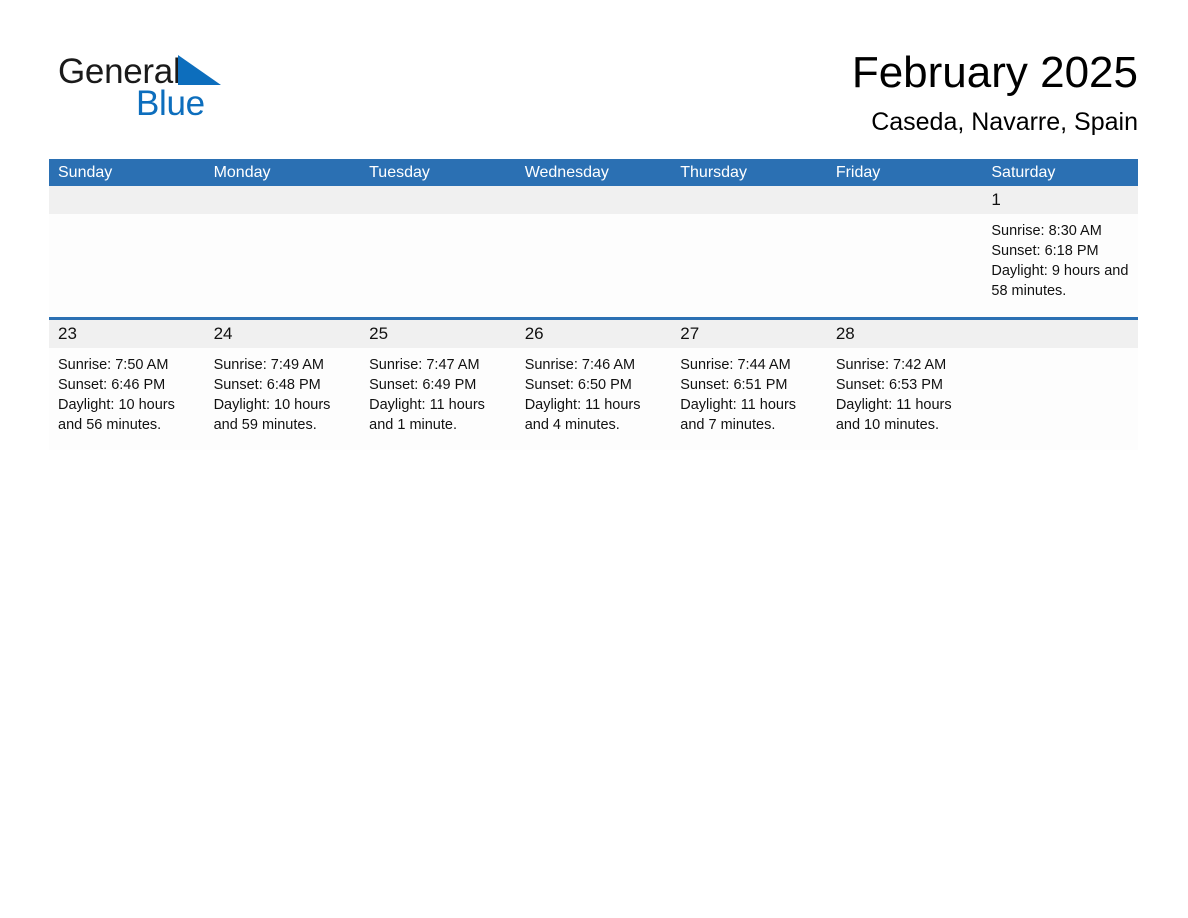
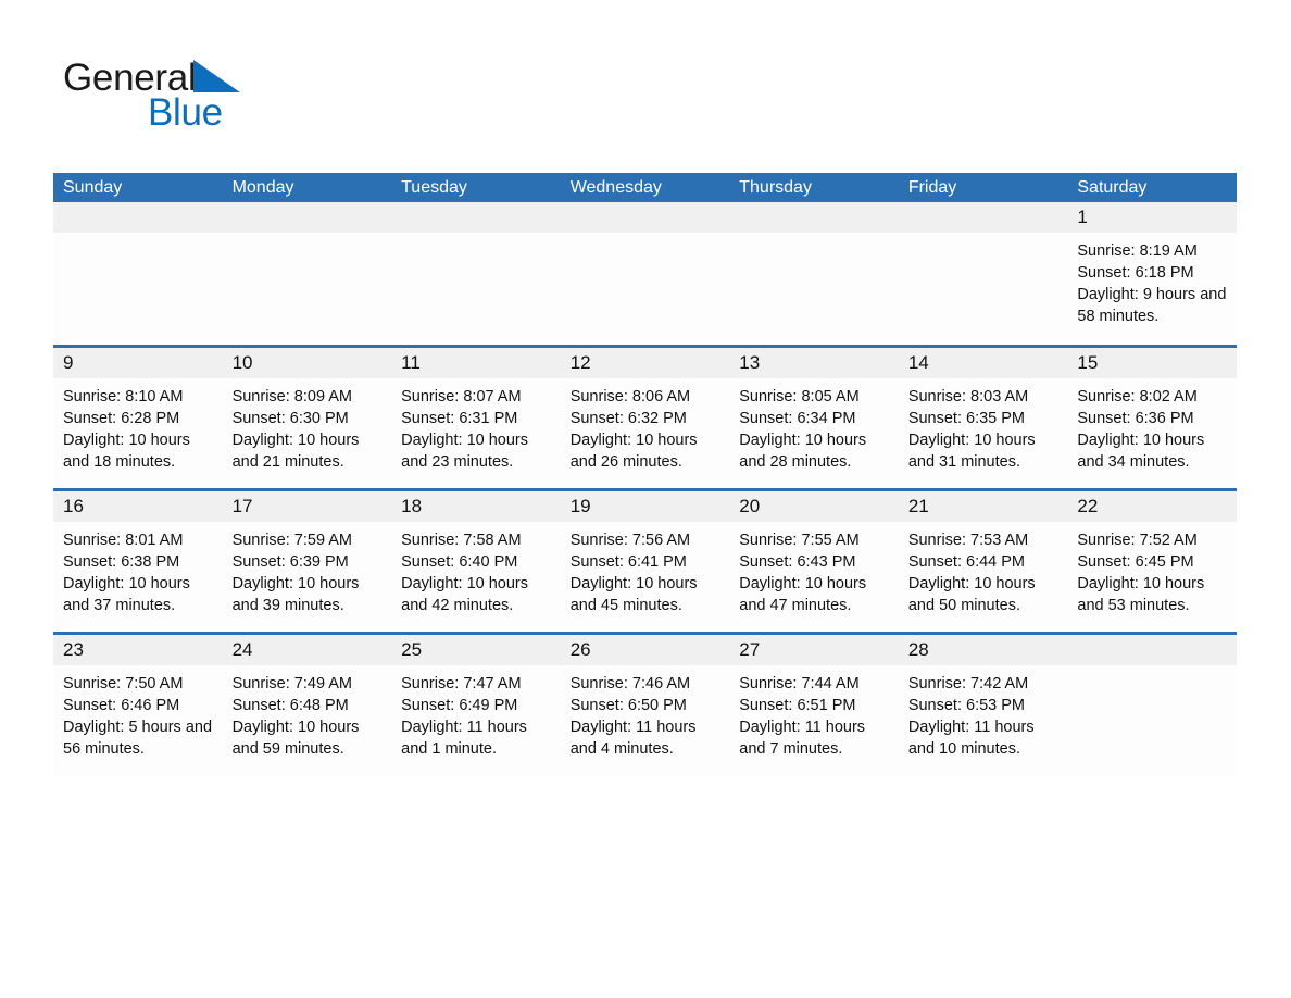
  General
  Blue
- February 2025
- Caseda, Navarre, Spain
  Sunday	Monday	Tuesday	Wednesday	Thursday	Friday	Saturday
- 						1Sunrise: 8:30 AMSunset: 6:18 PMDaylight: 9 hours and 58 minutes.
+ 						1Sunrise: 8:19 AMSunset: 6:18 PMDaylight: 9 hours and 58 minutes.
+ 9Sunrise: 8:10 AMSunset: 6:28 PMDaylight: 10 hours and 18 minutes.	10Sunrise: 8:09 AMSunset: 6:30 PMDaylight: 10 hours and 21 minutes.	11Sunrise: 8:07 AMSunset: 6:31 PMDaylight: 10 hours and 23 minutes.	12Sunrise: 8:06 AMSunset: 6:32 PMDaylight: 10 hours and 26 minutes.	13Sunrise: 8:05 AMSunset: 6:34 PMDaylight: 10 hours and 28 minutes.	14Sunrise: 8:03 AMSunset: 6:35 PMDaylight: 10 hours and 31 minutes.	15Sunrise: 8:02 AMSunset: 6:36 PMDaylight: 10 hours and 34 minutes.
+ 16Sunrise: 8:01 AMSunset: 6:38 PMDaylight: 10 hours and 37 minutes.	17Sunrise: 7:59 AMSunset: 6:39 PMDaylight: 10 hours and 39 minutes.	18Sunrise: 7:58 AMSunset: 6:40 PMDaylight: 10 hours and 42 minutes.	19Sunrise: 7:56 AMSunset: 6:41 PMDaylight: 10 hours and 45 minutes.	20Sunrise: 7:55 AMSunset: 6:43 PMDaylight: 10 hours and 47 minutes.	21Sunrise: 7:53 AMSunset: 6:44 PMDaylight: 10 hours and 50 minutes.	22Sunrise: 7:52 AMSunset: 6:45 PMDaylight: 10 hours and 53 minutes.
- 23Sunrise: 7:50 AMSunset: 6:46 PMDaylight: 10 hours and 56 minutes.	24Sunrise: 7:49 AMSunset: 6:48 PMDaylight: 10 hours and 59 minutes.	25Sunrise: 7:47 AMSunset: 6:49 PMDaylight: 11 hours and 1 minute.	26Sunrise: 7:46 AMSunset: 6:50 PMDaylight: 11 hours and 4 minutes.	27Sunrise: 7:44 AMSunset: 6:51 PMDaylight: 11 hours and 7 minutes.	28Sunrise: 7:42 AMSunset: 6:53 PMDaylight: 11 hours and 10 minutes.
+ 23Sunrise: 7:50 AMSunset: 6:46 PMDaylight: 5 hours and 56 minutes.	24Sunrise: 7:49 AMSunset: 6:48 PMDaylight: 10 hours and 59 minutes.	25Sunrise: 7:47 AMSunset: 6:49 PMDaylight: 11 hours and 1 minute.	26Sunrise: 7:46 AMSunset: 6:50 PMDaylight: 11 hours and 4 minutes.	27Sunrise: 7:44 AMSunset: 6:51 PMDaylight: 11 hours and 7 minutes.	28Sunrise: 7:42 AMSunset: 6:53 PMDaylight: 11 hours and 10 minutes.
